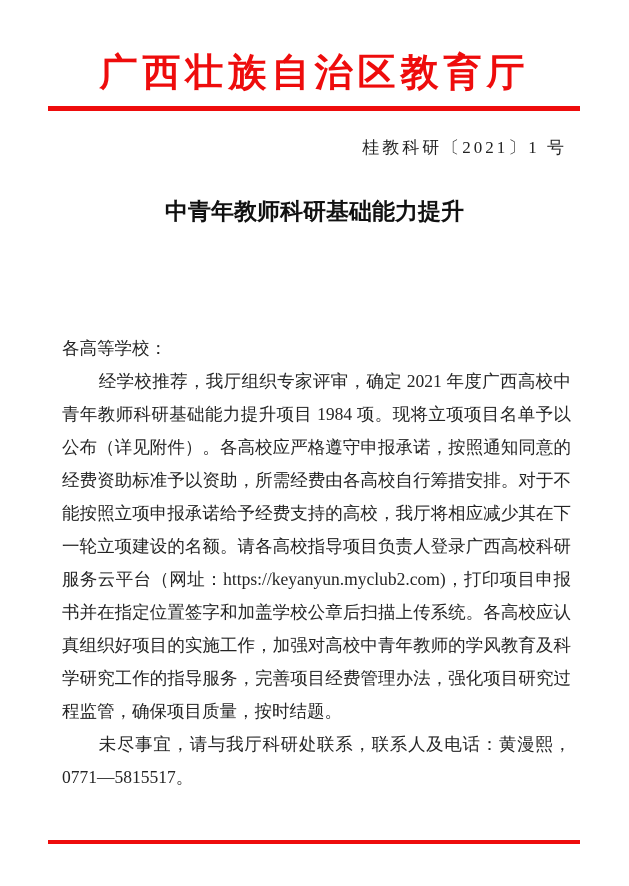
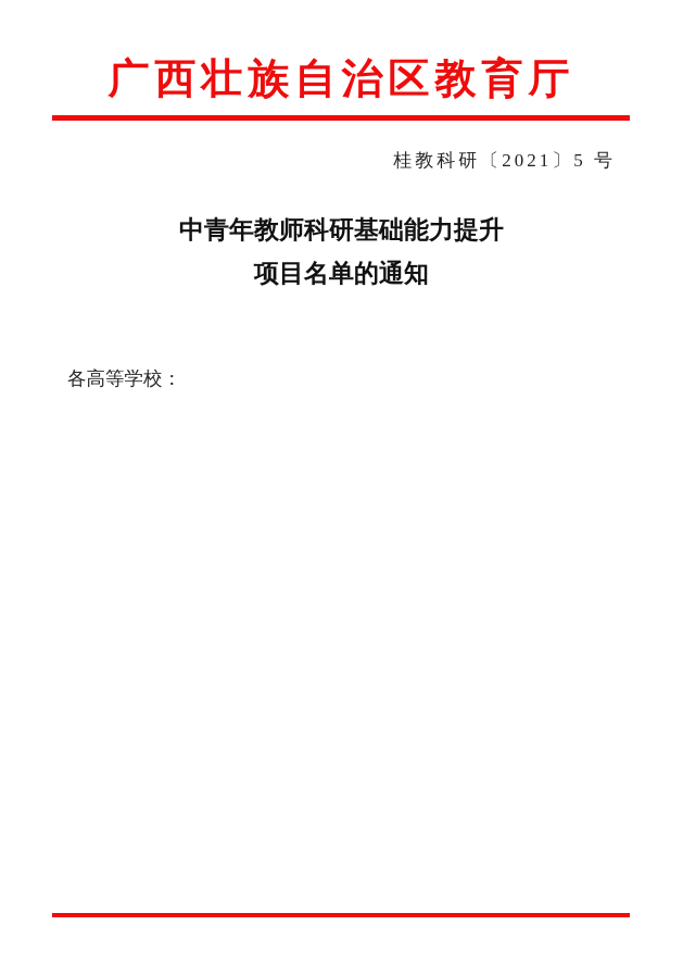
  广西壮族自治区教育厅
- 桂教科研〔2021〕1 号
+ 桂教科研〔2021〕5 号
  中青年教师科研基础能力提升
+ 项目名单的通知
  各高等学校：
- 经学校推荐，我厅组织专家评审，确定 2021 年度广西高校中青年教师科研基础能力提升项目 1984 项。现将立项项目名单予以公布（详见附件）。各高校应严格遵守申报承诺，按照通知同意的经费资助标准予以资助，所需经费由各高校自行筹措安排。对于不能按照立项申报承诺给予经费支持的高校，我厅将相应减少其在下一轮立项建设的名额。请各高校指导项目负责人登录广西高校科研服务云平台（网址：https://keyanyun.myclub2.com)，打印项目申报书并在指定位置签字和加盖学校公章后扫描上传系统。各高校应认真组织好项目的实施工作，加强对高校中青年教师的学风教育及科学研究工作的指导服务，完善项目经费管理办法，强化项目研究过程监管，确保项目质量，按时结题。
- 未尽事宜，请与我厅科研处联系，联系人及电话：黄漫熙，0771—5815517。
